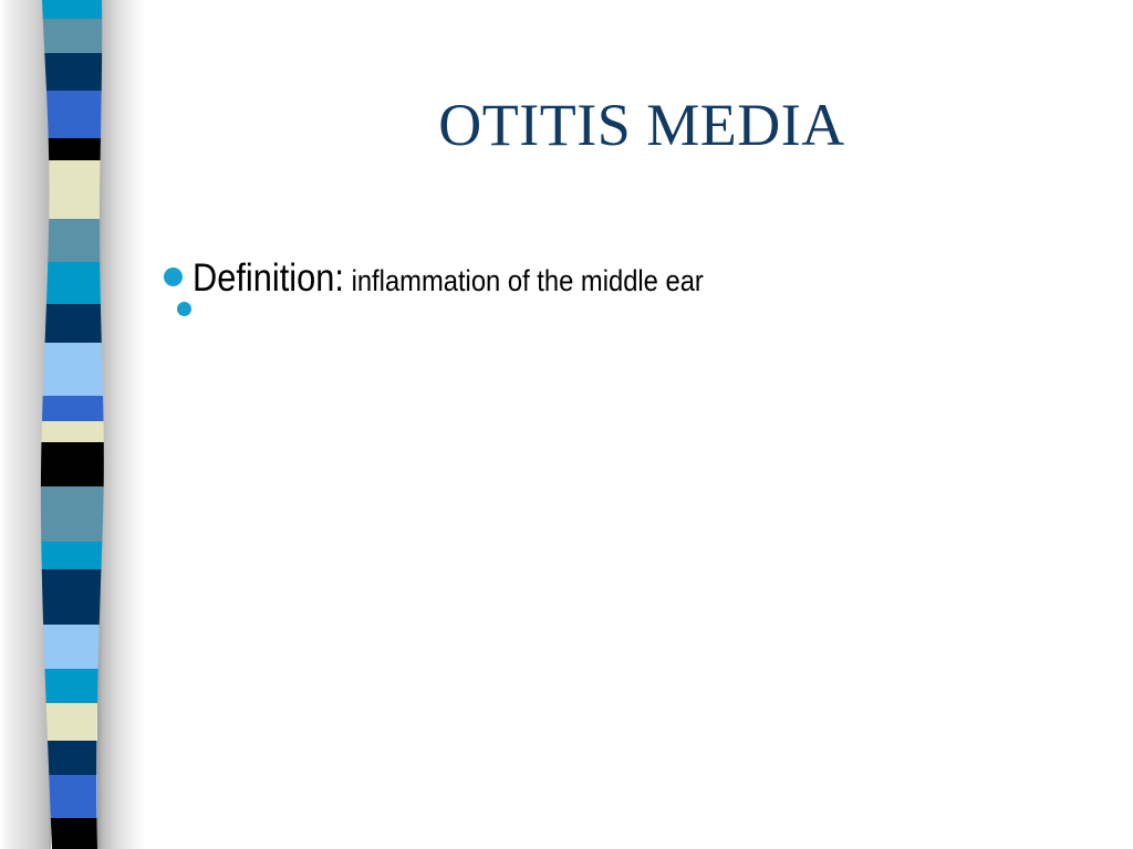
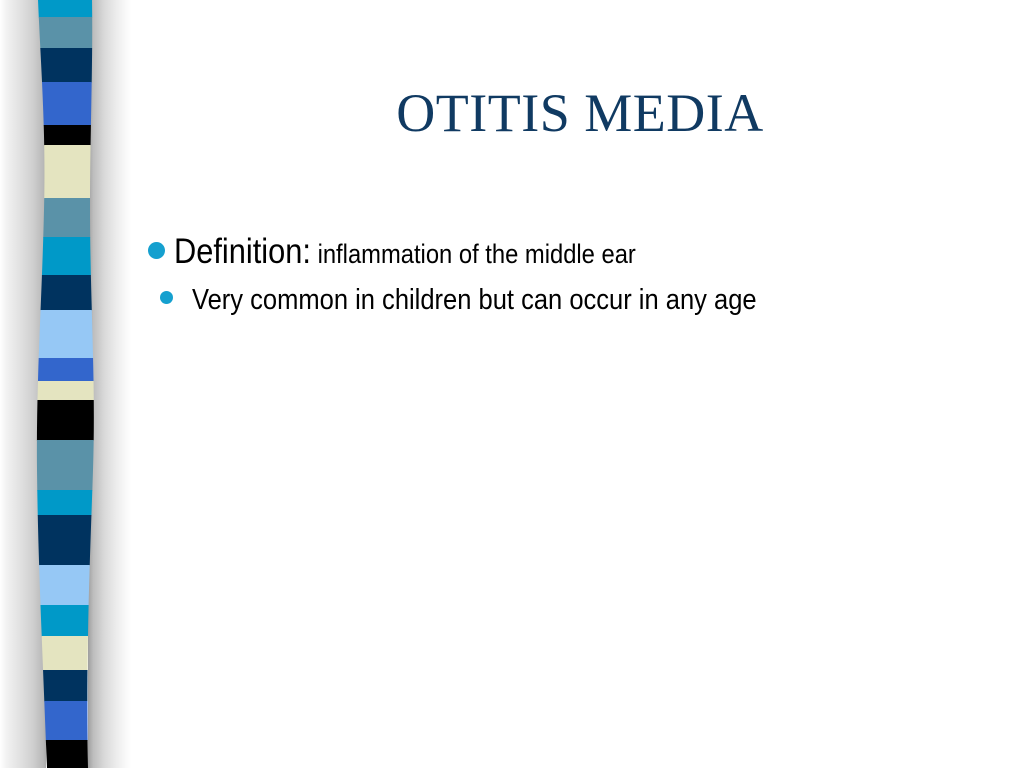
  OTITIS MEDIA
  Definition: inflammation of the middle ear
+ Very common in children but can occur in any age
